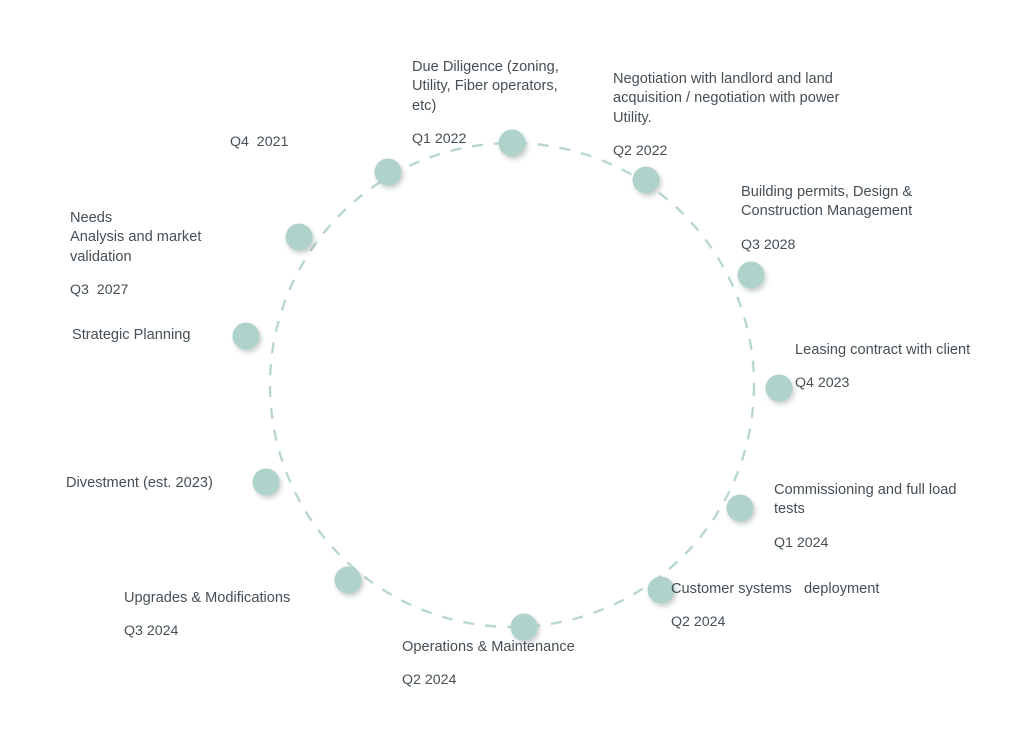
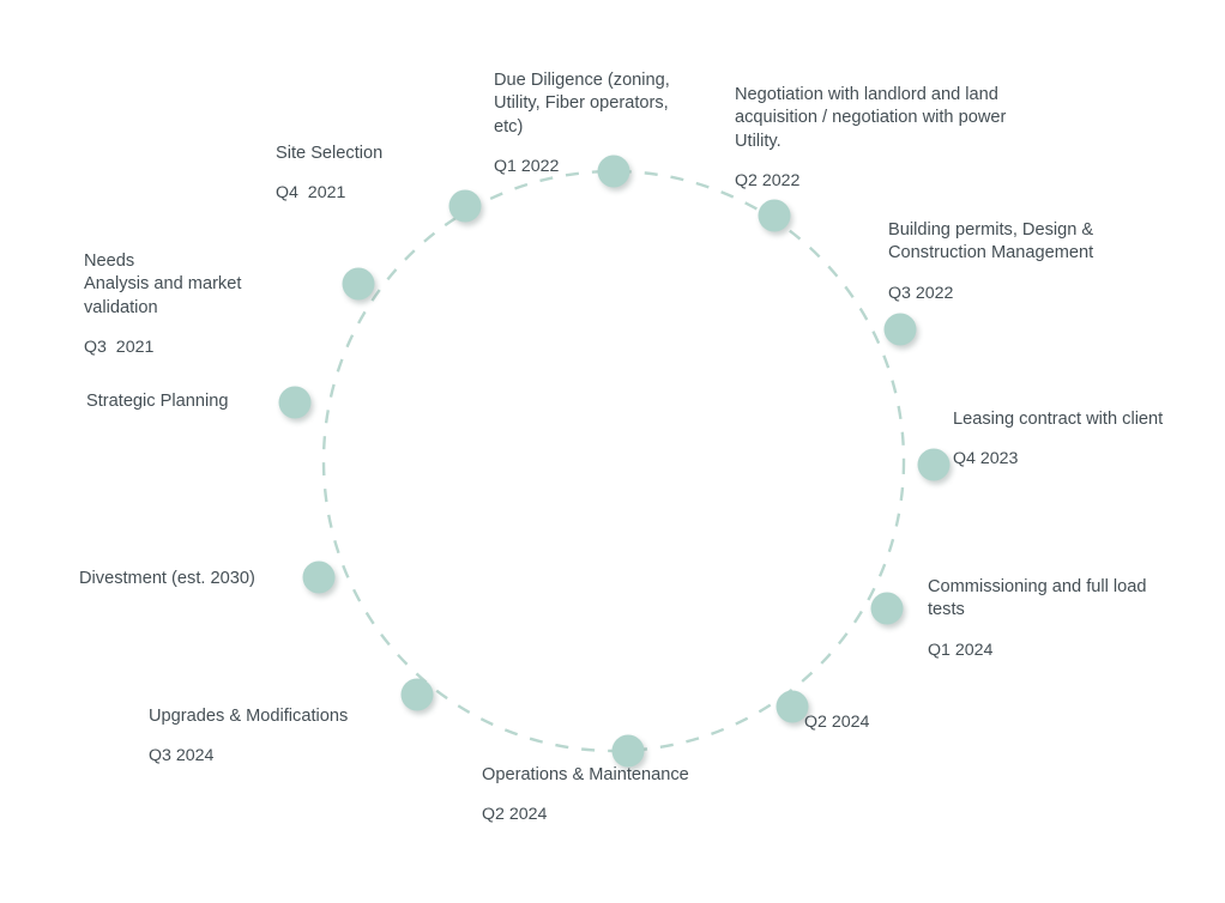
  Due Diligence (zoning,
  Utility, Fiber operators,
  etc)
  Q1 2022
  Negotiation with landlord and land
  acquisition / negotiation with power
  Utility.
  Q2 2022
  Building permits, Design &
  Construction Management
- Q3 2028
+ Q3 2022
  Leasing contract with client
  Q4 2023
  Commissioning and full load
  tests
  Q1 2024
- Customer systems deployment
  Q2 2024
  Operations & Maintenance
  Q2 2024
  Upgrades & Modifications
  Q3 2024
- Divestment (est. 2023)
+ Divestment (est. 2030)
  Strategic Planning
  Needs
  Analysis and market
  validation
- Q3 2027
+ Q3 2021
+ Site Selection
  Q4 2021
